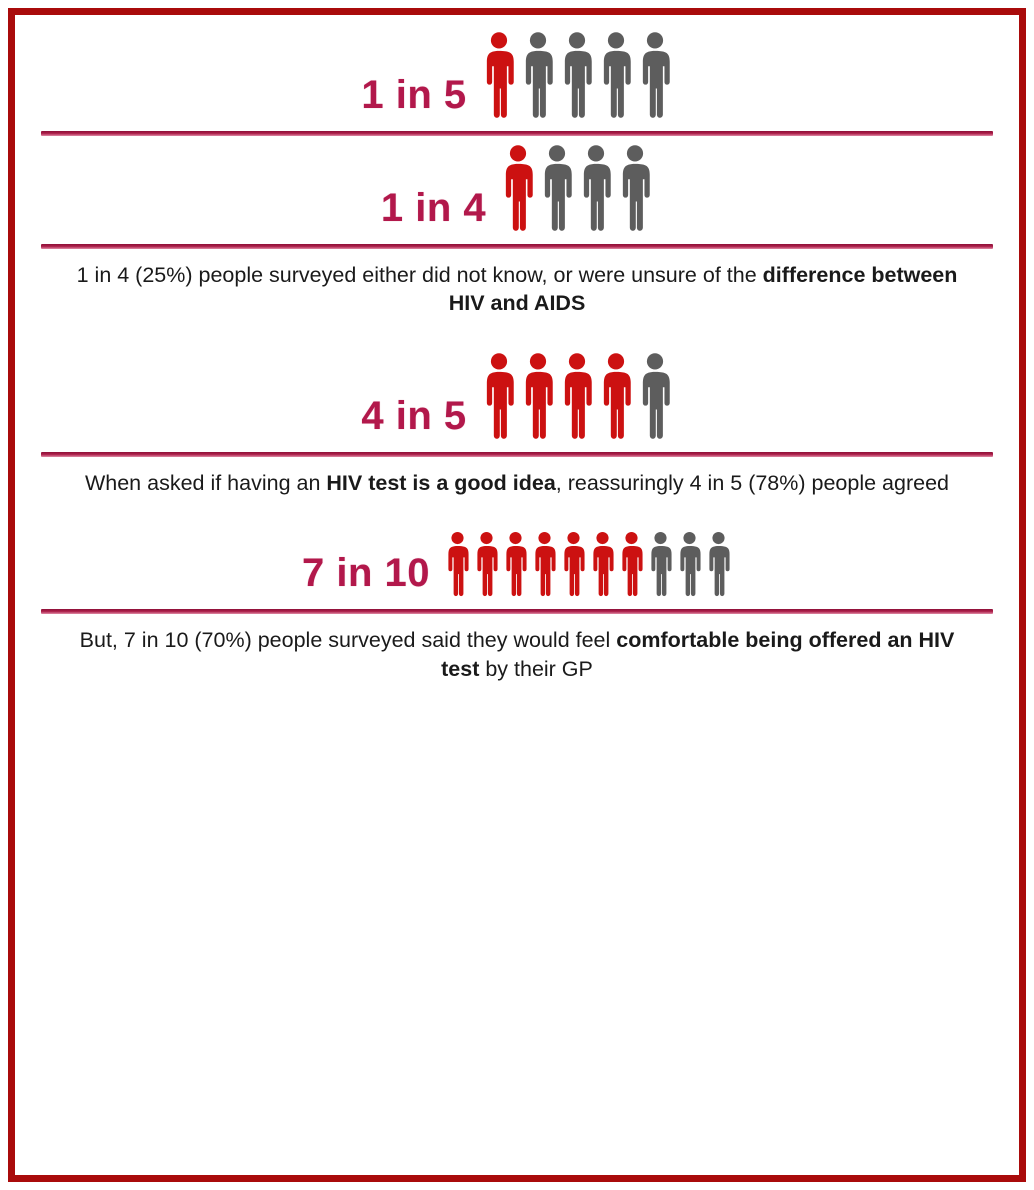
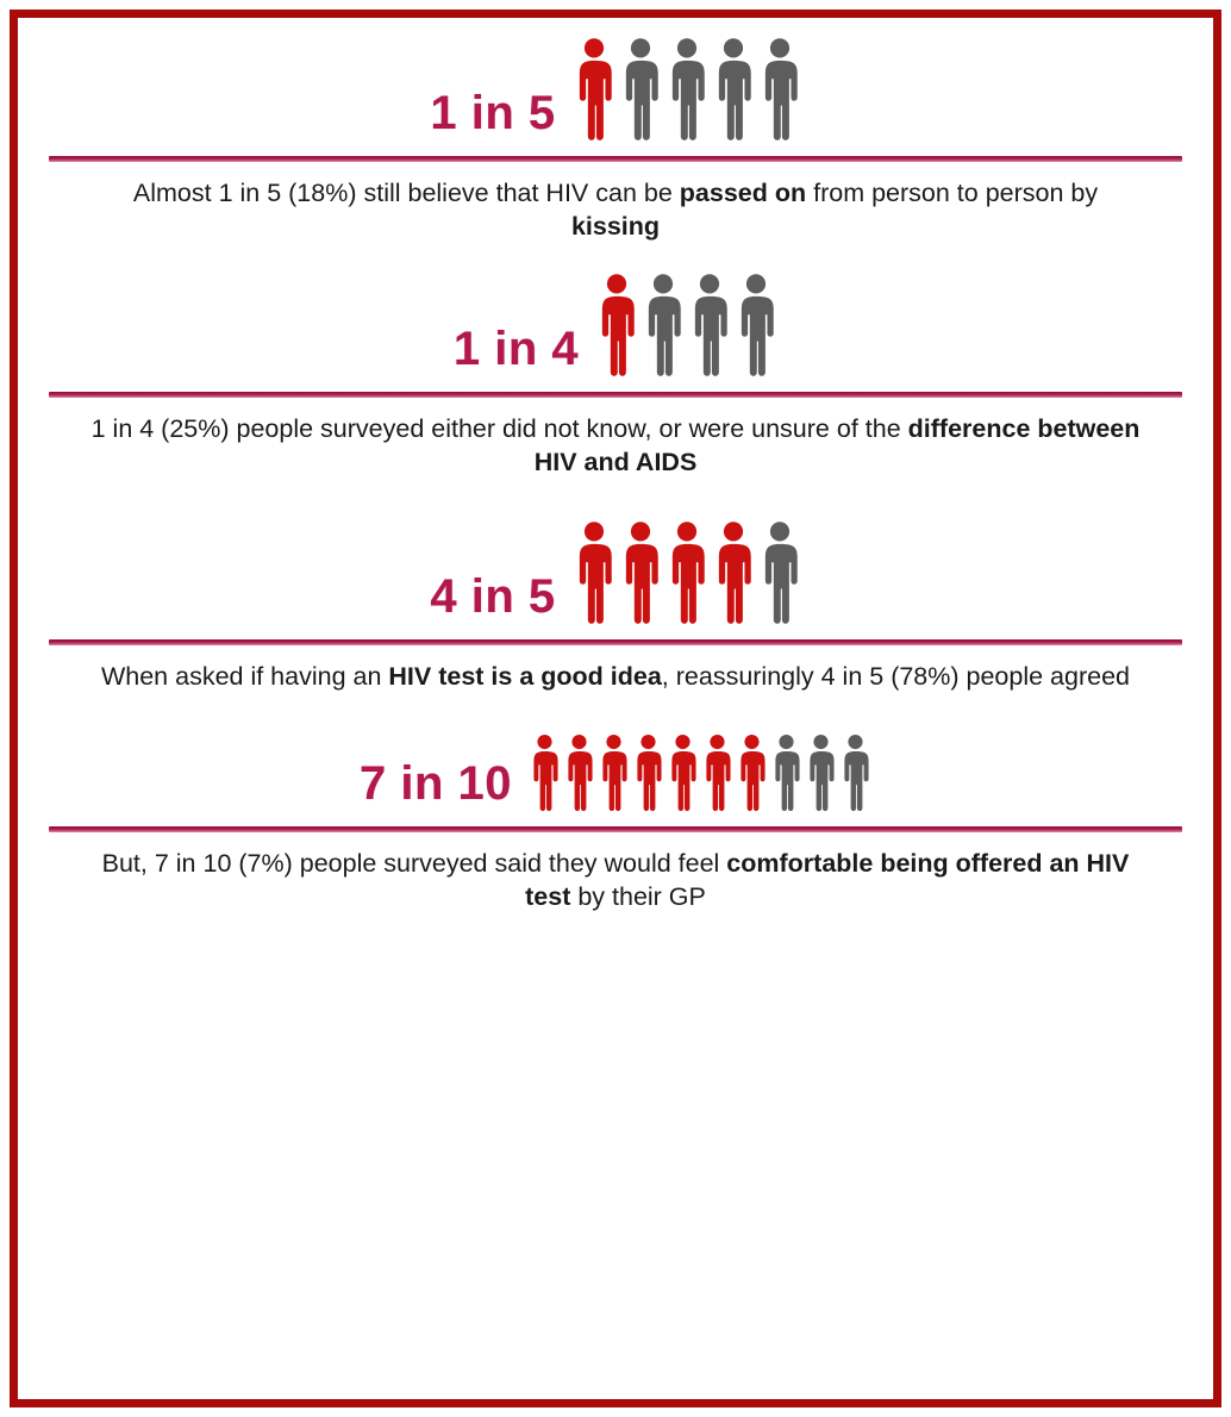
  1 in 5
+ Almost 1 in 5 (18%) still believe that HIV can be passed on from person to person by kissing
  1 in 4
  1 in 4 (25%) people surveyed either did not know, or were unsure of the difference between HIV and AIDS
  4 in 5
  When asked if having an HIV test is a good idea, reassuringly 4 in 5 (78%) people agreed
  7 in 10
- But, 7 in 10 (70%) people surveyed said they would feel comfortable being offered an HIV test by their GP
+ But, 7 in 10 (7%) people surveyed said they would feel comfortable being offered an HIV test by their GP
